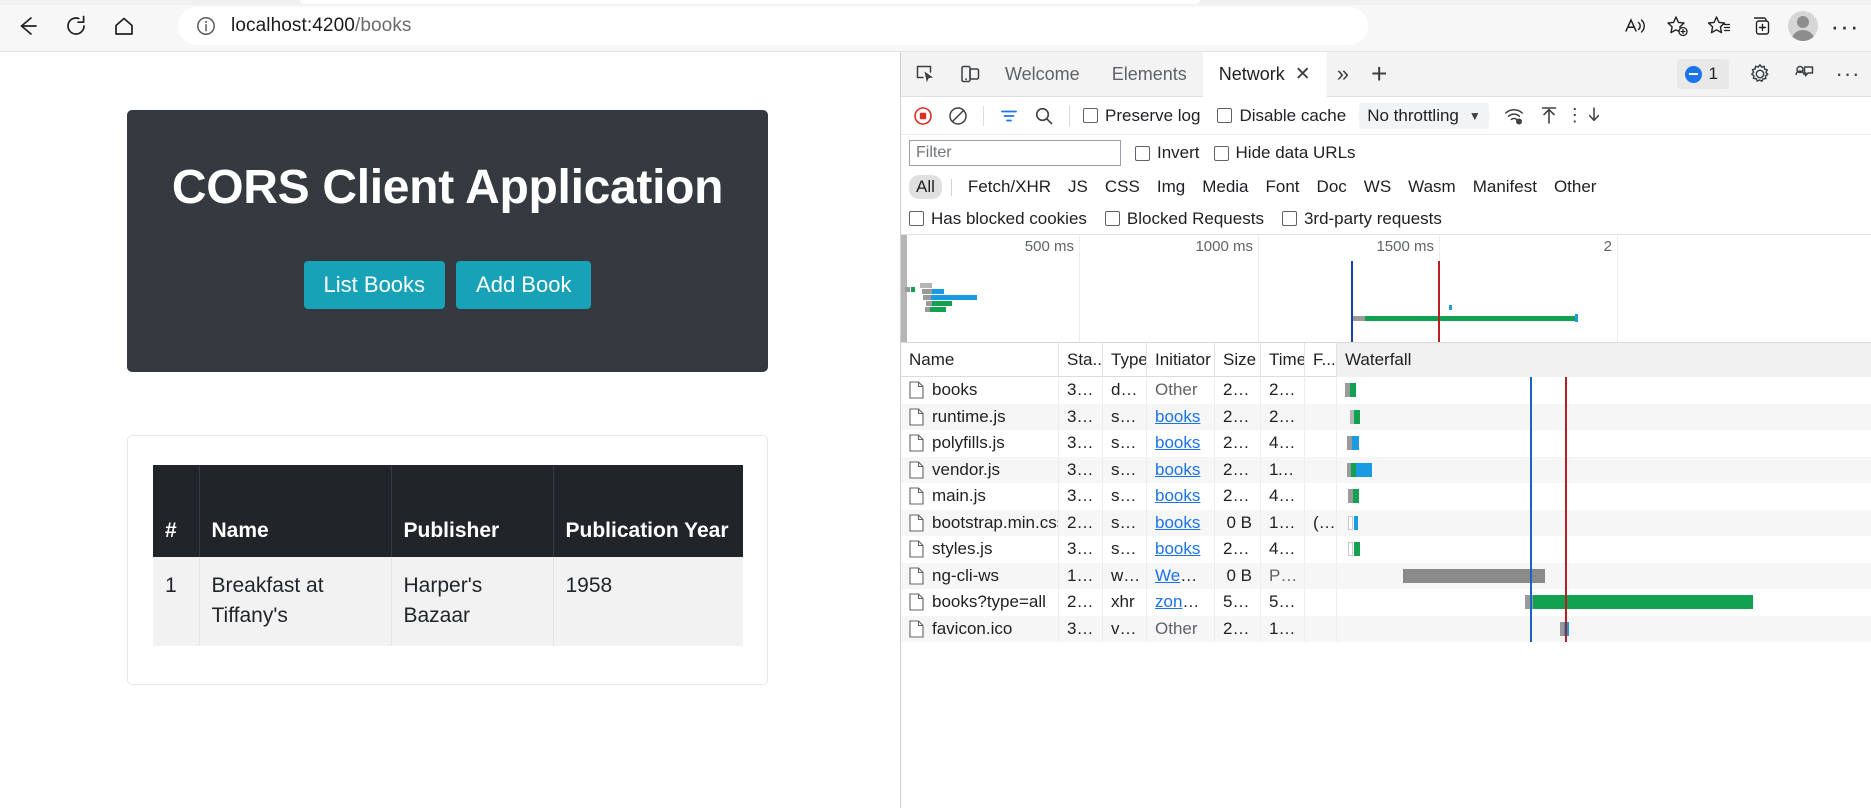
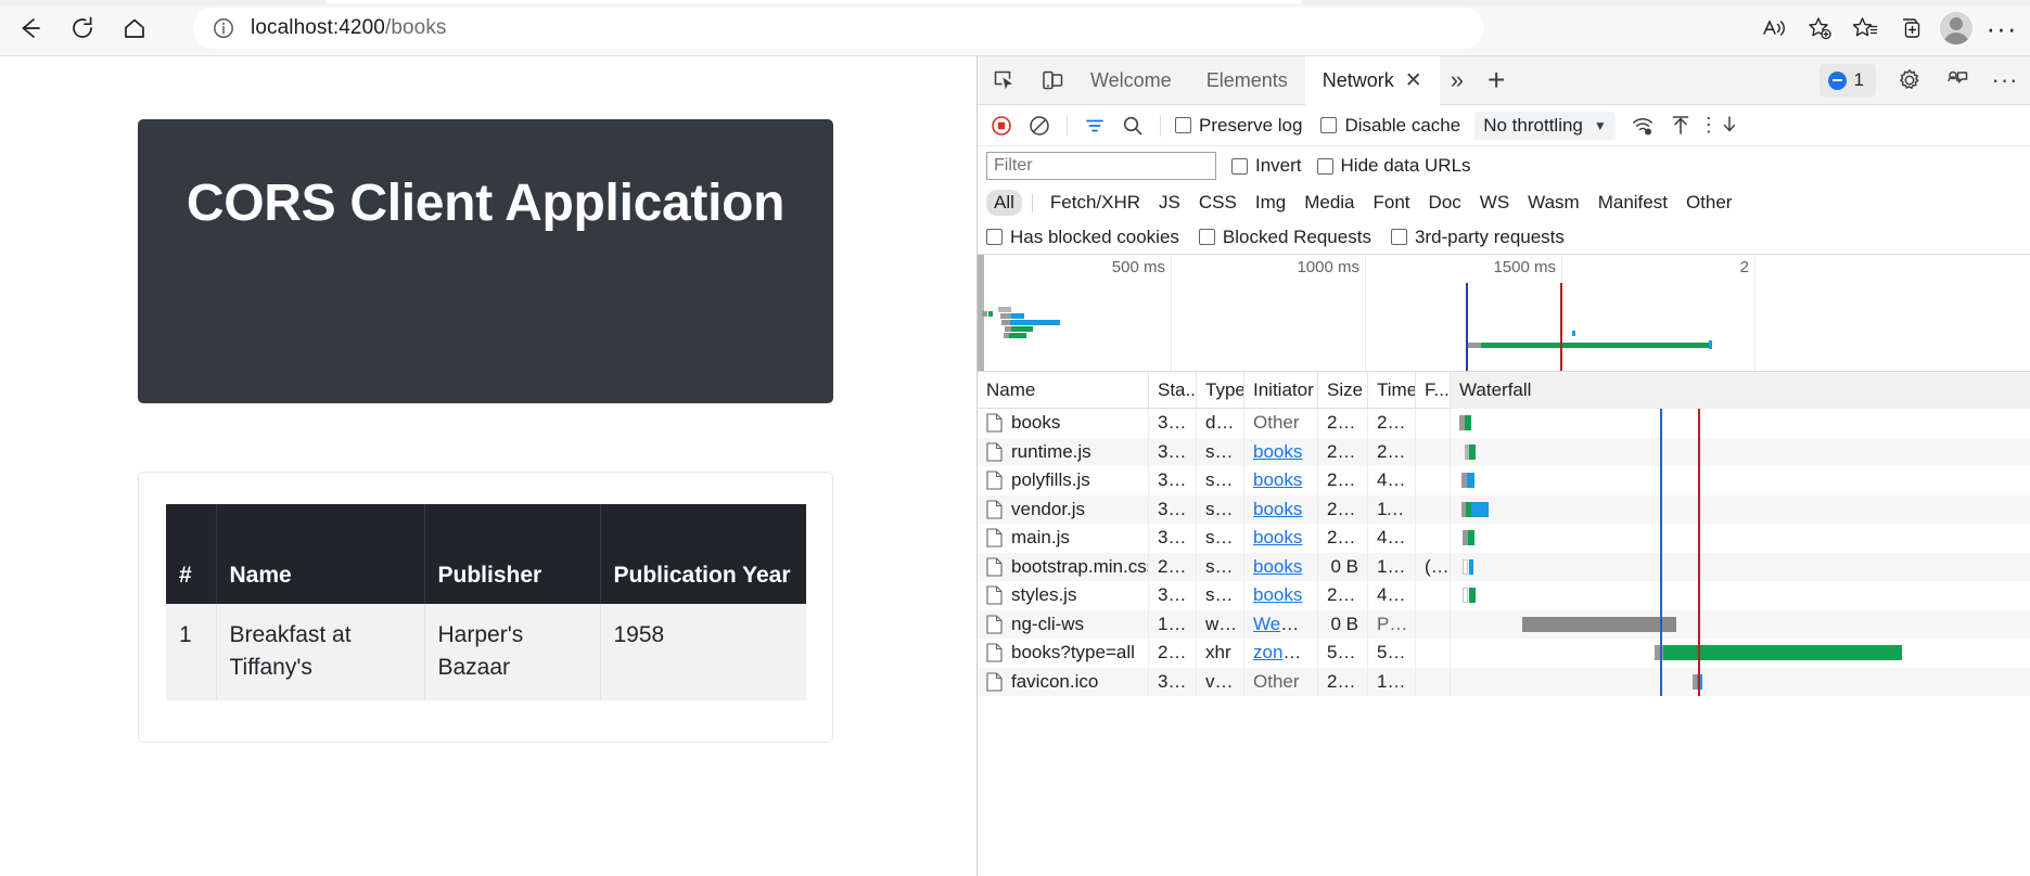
  localhost:4200/books
  ···
  CORS Client Application
- List Books
- Add Book
  #	Name	Publisher	Publication Year
  1	Breakfast at Tiffany's	Harper's Bazaar	1958
  Welcome
  Elements
  Network
  ✕
  »
  +
  1
  ···
  Preserve log
  Disable cache
  No throttling
  ▼
  ⋮
  Filter
  Invert
  Hide data URLs
  All
  Fetch/XHR
  JS
  CSS
  Img
  Media
  Font
  Doc
  WS
  Wasm
  Manifest
  Other
  Has blocked cookies
  Blocked Requests
  3rd-party requests
  500 ms
  1000 ms
  1500 ms
  2
  Name
  Sta..
  Type
  Initiator
  Size
  Time
  F...
  Waterfall
  books
  304
  do...
  Other
  23...
  26 ...
  runtime.js
  304
  scr...
  books
  23...
  26 ...
  polyfills.js
  304
  scr...
  books
  23...
  40 ...
  vendor.js
  304
  scr...
  books
  23...
  11...
  main.js
  304
  scr...
  books
  23...
  48 ...
  bootstrap.min.cs
  200
  sty...
  books
  0 B
  13 ...
  (...
  styles.js
  304
  scr...
  books
  23...
  45 ...
  ng-cli-ws
  101
  we...
  WebSo.
  0 B
  Pe...
  books?type=all
  200
  xhr
  zone.js:
  57...
  53...
  favicon.ico
  304
  vn...
  Other
  23...
  12 ...
